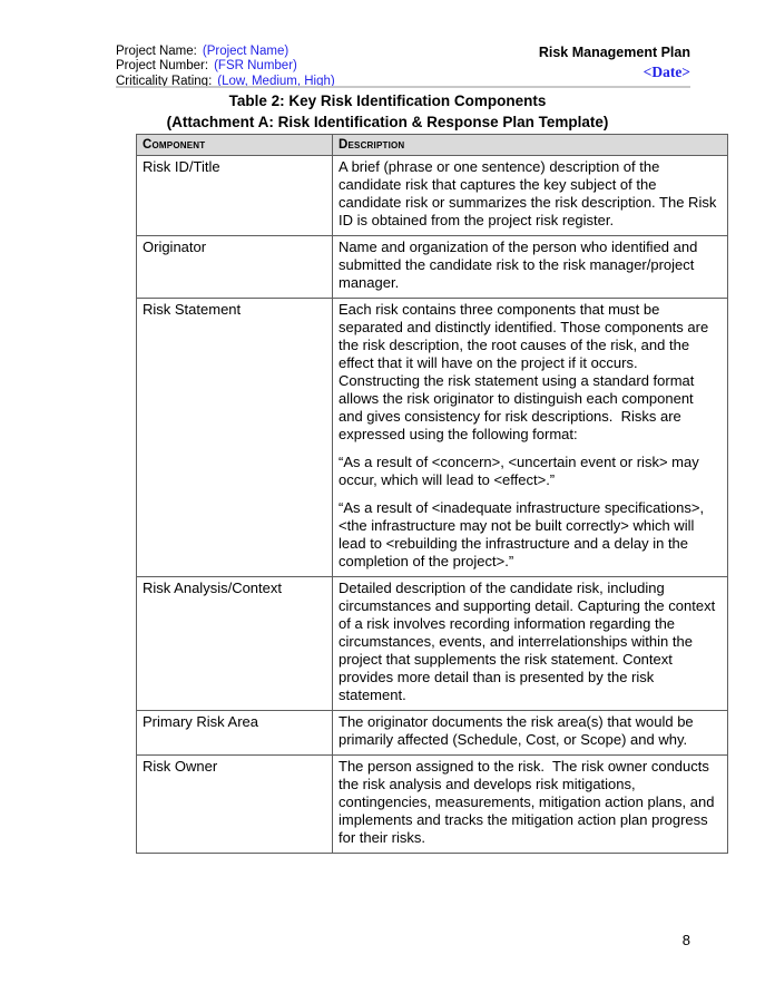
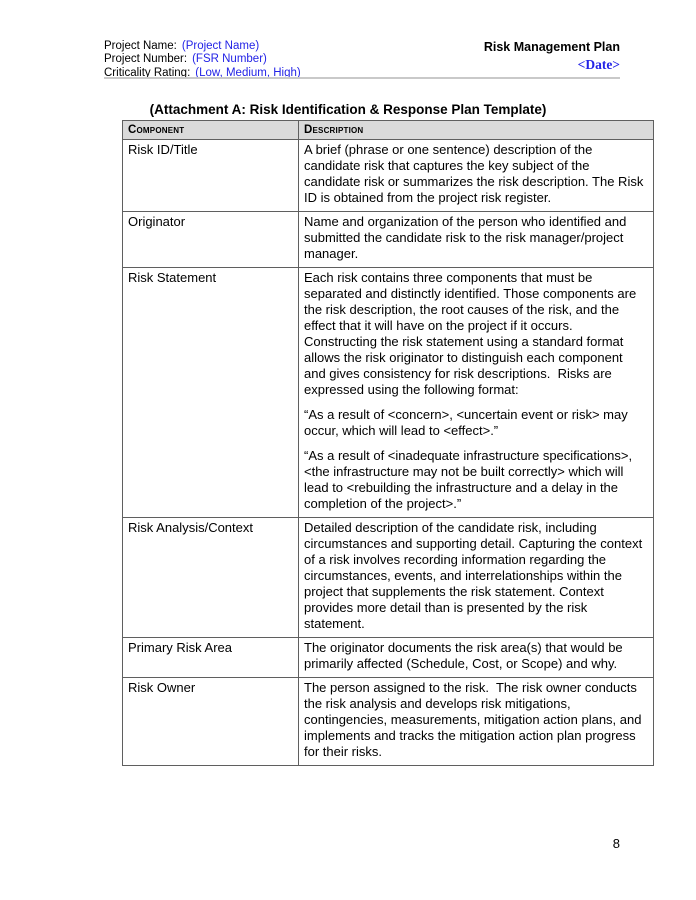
  Project Name: (Project Name)
  Project Number: (FSR Number)
  Criticality Rating: (Low, Medium, High)
  Risk Management Plan
  <Date>
- Table 2: Key Risk Identification Components
  (Attachment A: Risk Identification & Response Plan Template)
  Component	Description
  Risk ID/Title	A brief (phrase or one sentence) description of the candidate risk that captures the key subject of the candidate risk or summarizes the risk description. The Risk ID is obtained from the project risk register.
  Originator	Name and organization of the person who identified and submitted the candidate risk to the risk manager/project manager.
  Risk Statement	Each risk contains three components that must be separated and distinctly identified. Those components are the risk description, the root causes of the risk, and the effect that it will have on the project if it occurs. Constructing the risk statement using a standard format allows the risk originator to distinguish each component and gives consistency for risk descriptions. Risks are expressed using the following format:“As a result of <concern>, <uncertain event or risk> may occur, which will lead to <effect>.”“As a result of <inadequate infrastructure specifications>, <the infrastructure may not be built correctly> which will lead to <rebuilding the infrastructure and a delay in the completion of the project>.”
  Risk Analysis/Context	Detailed description of the candidate risk, including circumstances and supporting detail. Capturing the context of a risk involves recording information regarding the circumstances, events, and interrelationships within the project that supplements the risk statement. Context provides more detail than is presented by the risk statement.
  Primary Risk Area	The originator documents the risk area(s) that would be primarily affected (Schedule, Cost, or Scope) and why.
  Risk Owner	The person assigned to the risk. The risk owner conducts the risk analysis and develops risk mitigations, contingencies, measurements, mitigation action plans, and implements and tracks the mitigation action plan progress for their risks.
  8
